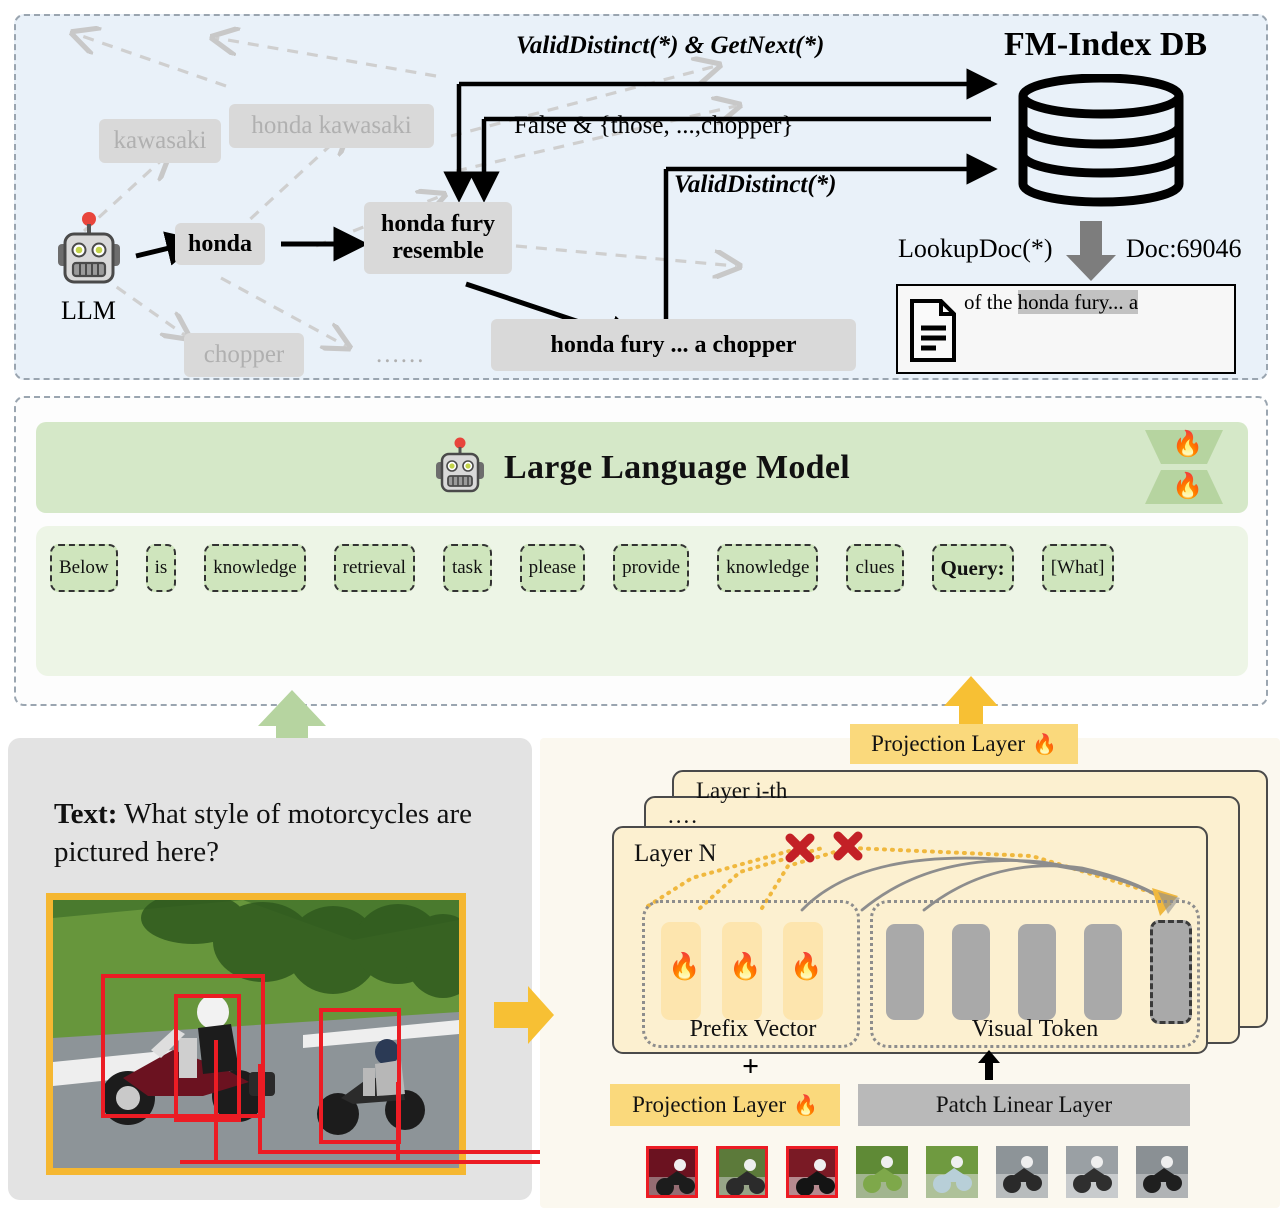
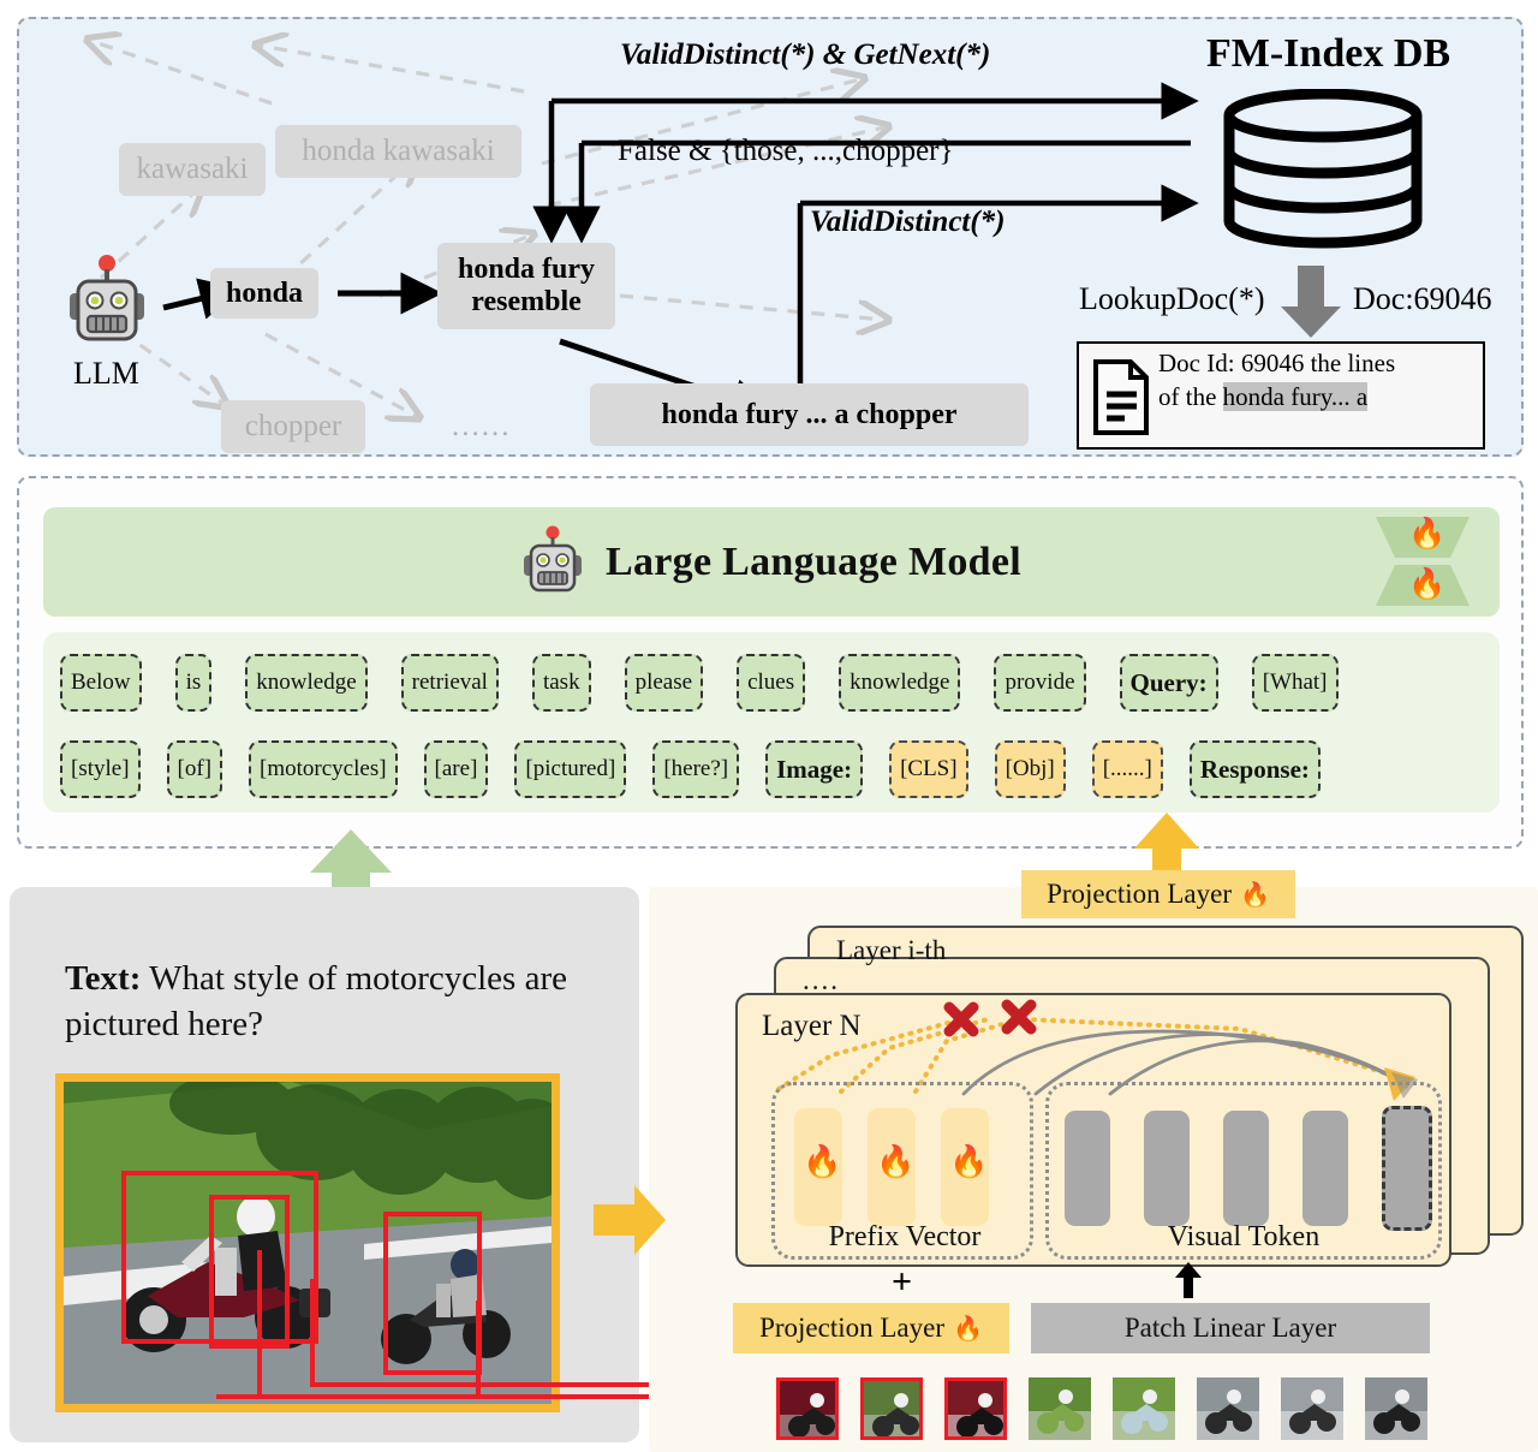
  LLM
  kawasaki
  honda kawasaki
  chopper
  ......
  honda
  honda fury resemble
  honda fury ... a chopper
  ValidDistinct(*) & GetNext(*)
  False & {those, ...,chopper}
  ValidDistinct(*)
  FM-Index DB
  LookupDoc(*)
  Doc:69046
+ Doc Id: 69046 the lines
  of the honda fury... a
  Large Language Model
  🔥
  🔥
  Below
  is
  knowledge
  retrieval
  task
  please
- provide
+ clues
  knowledge
- clues
+ provide
  Query:
  [What]
+ [style]
+ [of]
+ [motorcycles]
+ [are]
+ [pictured]
+ [here?]
+ Image:
+ [CLS]
+ [Obj]
+ [......]
+ Response:
  Text: What style of motorcycles are pictured here?
  Projection Layer
  🔥
  Layer i-th
  ....
  Layer N
  🔥
  🔥
  🔥
  Prefix Vector
  Visual Token
  +
  Projection Layer
  🔥
  Patch Linear Layer
